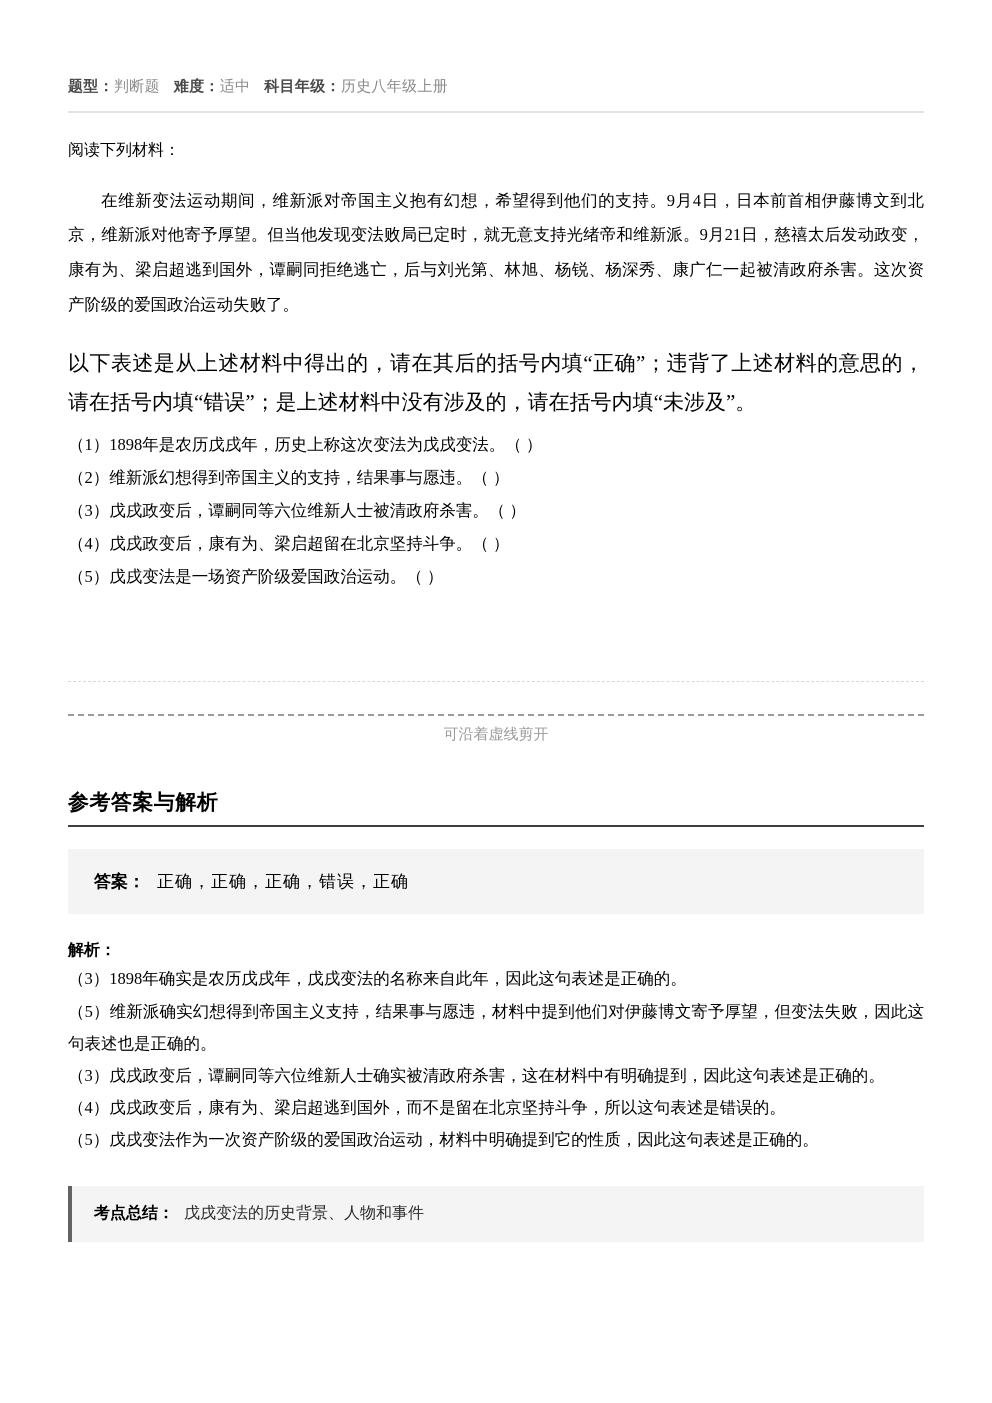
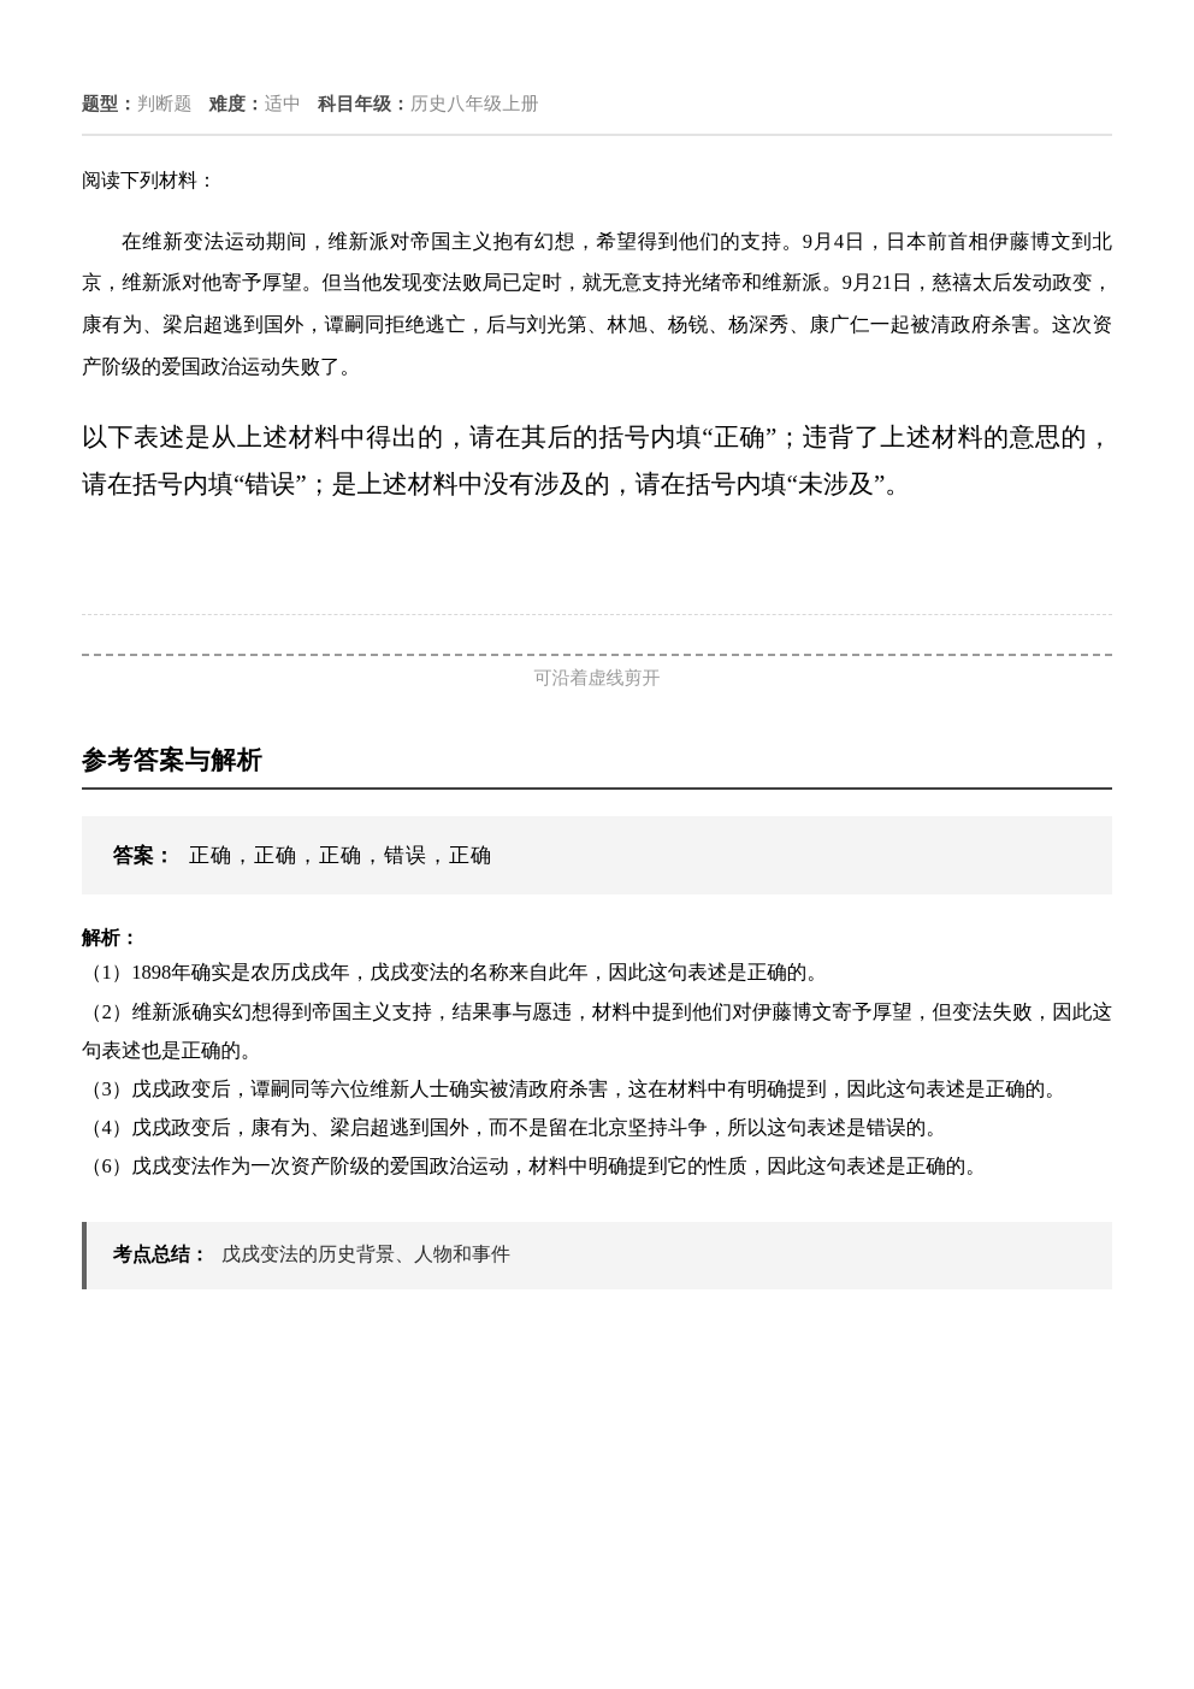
  题型：判断题 难度：适中 科目年级：历史八年级上册
  阅读下列材料：
  在维新变法运动期间，维新派对帝国主义抱有幻想，希望得到他们的支持。9月4日，日本前首相伊藤博文到北京，维新派对他寄予厚望。但当他发现变法败局已定时，就无意支持光绪帝和维新派。9月21日，慈禧太后发动政变，康有为、梁启超逃到国外，谭嗣同拒绝逃亡，后与刘光第、林旭、杨锐、杨深秀、康广仁一起被清政府杀害。这次资产阶级的爱国政治运动失败了。
  以下表述是从上述材料中得出的，请在其后的括号内填“正确”；违背了上述材料的意思的，请在括号内填“错误”；是上述材料中没有涉及的，请在括号内填“未涉及”。
- （1）1898年是农历戊戌年，历史上称这次变法为戊戌变法。（ ）
- （2）维新派幻想得到帝国主义的支持，结果事与愿违。（ ）
- （3）戊戌政变后，谭嗣同等六位维新人士被清政府杀害。（ ）
- （4）戊戌政变后，康有为、梁启超留在北京坚持斗争。（ ）
- （5）戊戌变法是一场资产阶级爱国政治运动。（ ）
  可沿着虚线剪开
  参考答案与解析
  答案： 正确，正确，正确，错误，正确
  解析：
- （3）1898年确实是农历戊戌年，戊戌变法的名称来自此年，因此这句表述是正确的。
+ （1）1898年确实是农历戊戌年，戊戌变法的名称来自此年，因此这句表述是正确的。
- （5）维新派确实幻想得到帝国主义支持，结果事与愿违，材料中提到他们对伊藤博文寄予厚望，但变法失败，因此这句表述也是正确的。
+ （2）维新派确实幻想得到帝国主义支持，结果事与愿违，材料中提到他们对伊藤博文寄予厚望，但变法失败，因此这句表述也是正确的。
  （3）戊戌政变后，谭嗣同等六位维新人士确实被清政府杀害，这在材料中有明确提到，因此这句表述是正确的。
  （4）戊戌政变后，康有为、梁启超逃到国外，而不是留在北京坚持斗争，所以这句表述是错误的。
- （5）戊戌变法作为一次资产阶级的爱国政治运动，材料中明确提到它的性质，因此这句表述是正确的。
+ （6）戊戌变法作为一次资产阶级的爱国政治运动，材料中明确提到它的性质，因此这句表述是正确的。
  考点总结： 戊戌变法的历史背景、人物和事件
